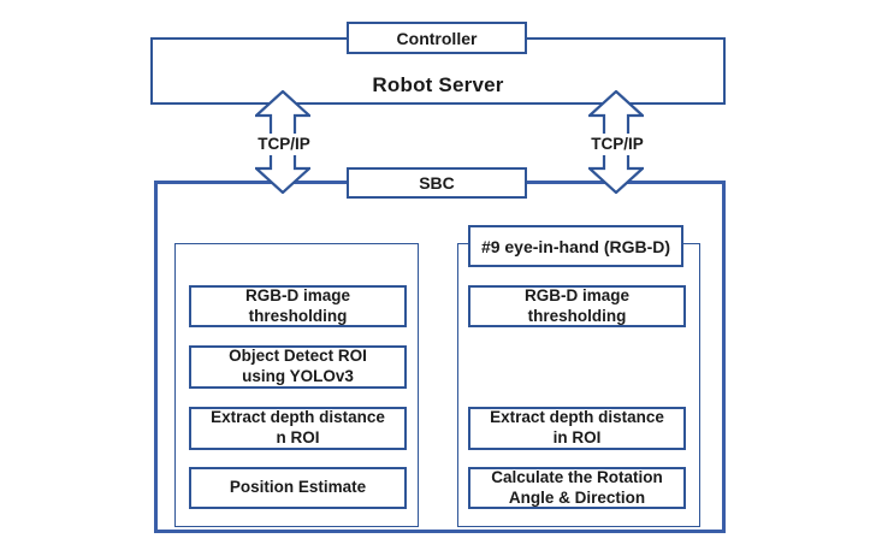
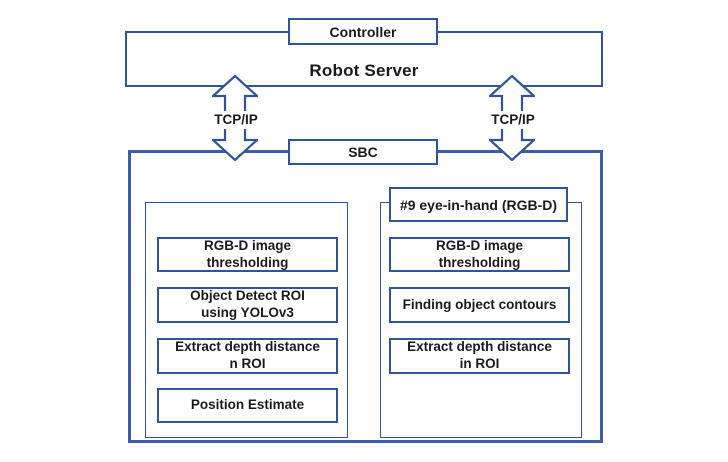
  Robot Server
  Controller
  SBC
  TCP/IP
  TCP/IP
  RGB-D image
  thresholding
  Object Detect ROI
  using YOLOv3
  Extract depth distance
  n ROI
  Position Estimate
  #9 eye-in-hand (RGB-D)
  RGB-D image
  thresholding
+ Finding object contours
  Extract depth distance
  in ROI
- Calculate the Rotation
- Angle & Direction
